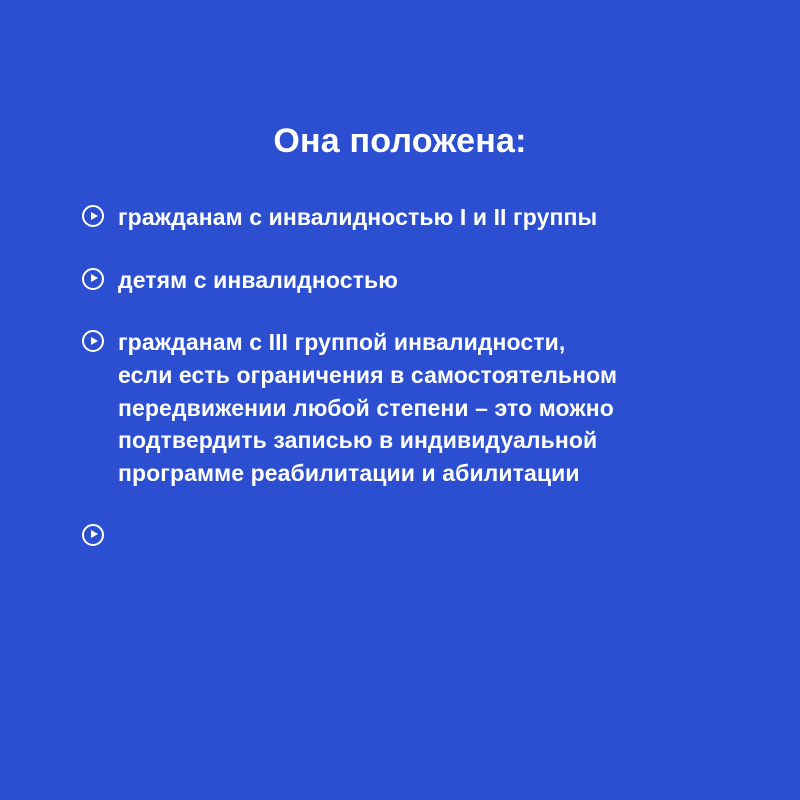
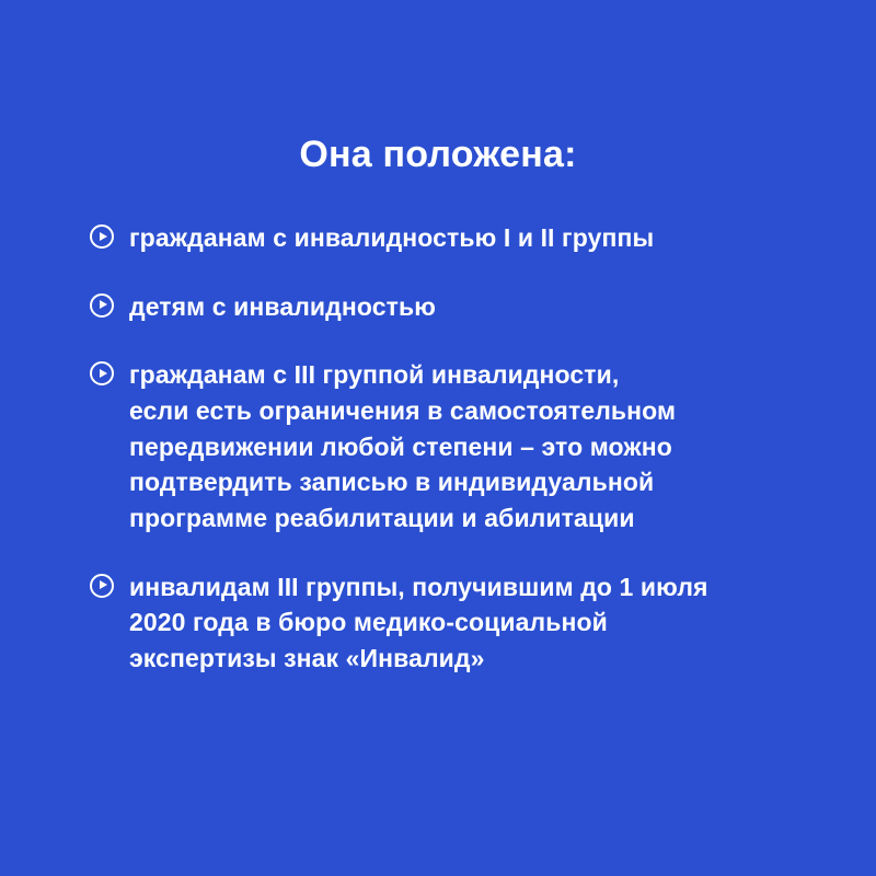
  Она положена:
  гражданам с инвалидностью I и II группы
  детям с инвалидностью
  гражданам с III группой инвалидности,
  если есть ограничения в самостоятельном
  передвижении любой степени – это можно
  подтвердить записью в индивидуальной
  программе реабилитации и абилитации
+ инвалидам III группы, получившим до 1 июля
+ 2020 года в бюро медико-социальной
+ экспертизы знак «Инвалид»
